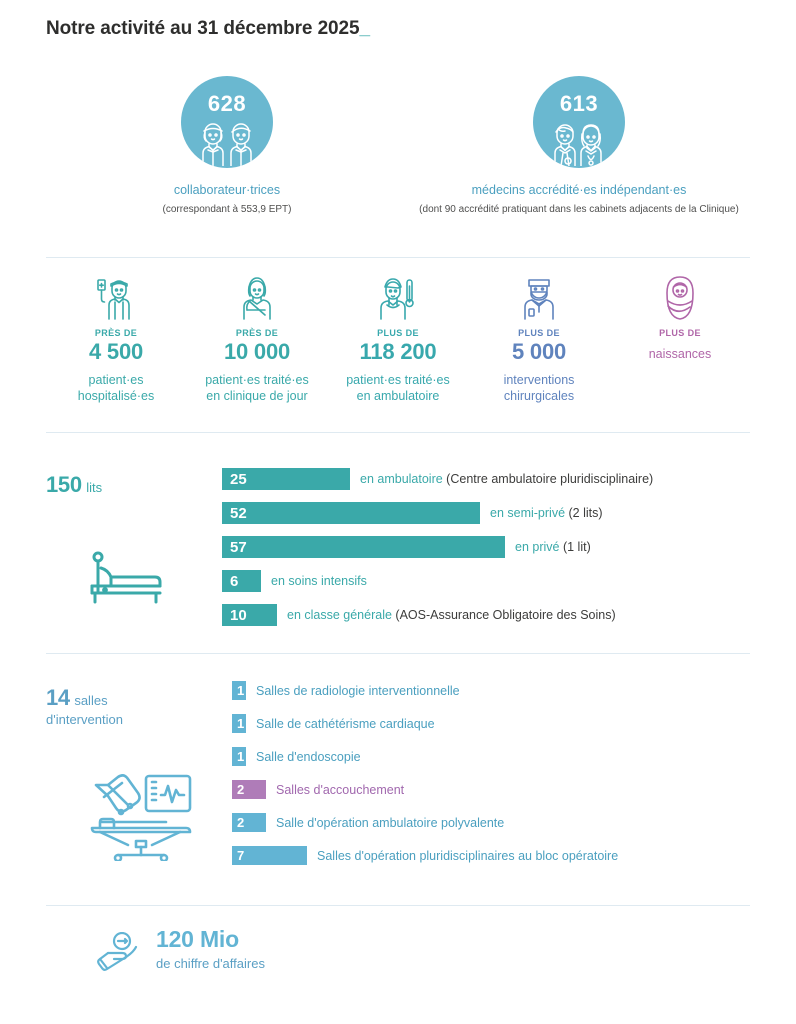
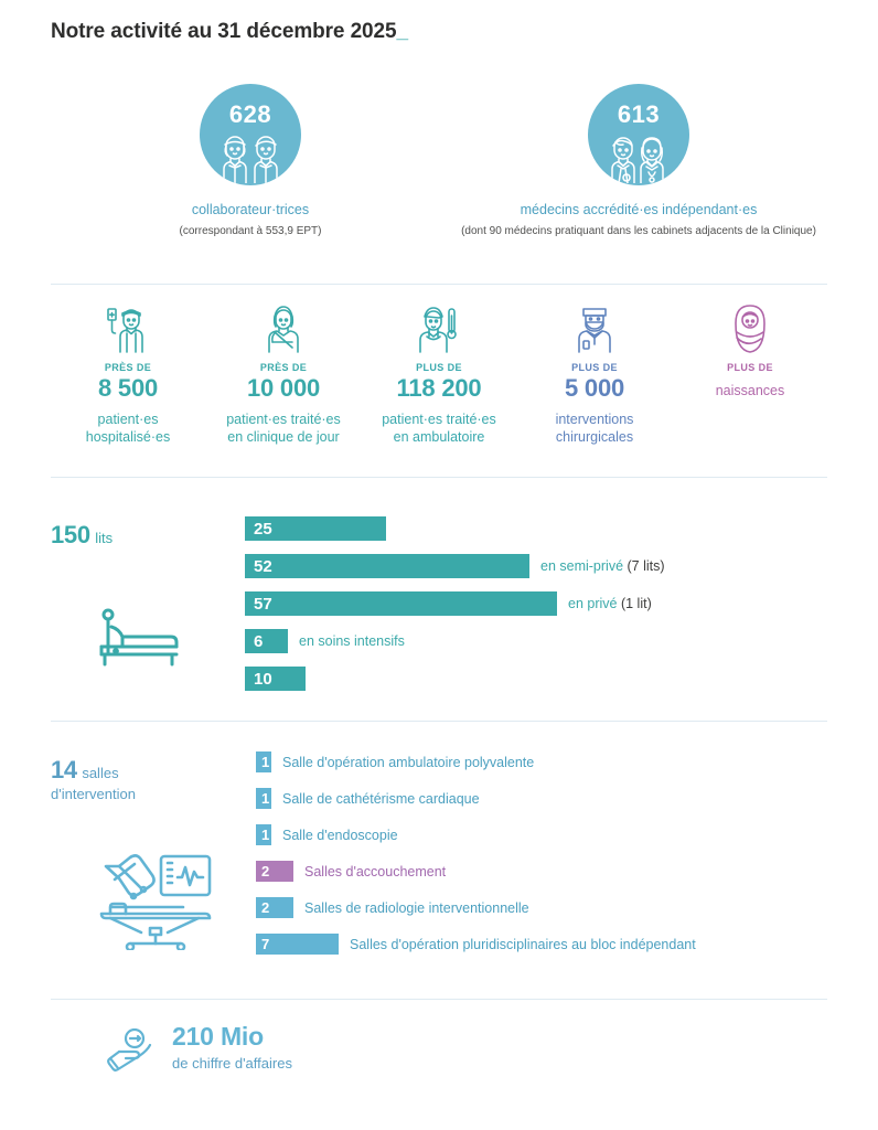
  Notre activité au 31 décembre 2025_
  628
  collaborateur·trices
  (correspondant à 553,9 EPT)
  613
  médecins accrédité·es indépendant·es
- (dont 90 accrédité pratiquant dans les cabinets adjacents de la Clinique)
+ (dont 90 médecins pratiquant dans les cabinets adjacents de la Clinique)
  PRÈS DE
- 4 500
+ 8 500
  patient·es
  hospitalisé·es
  PRÈS DE
  10 000
  patient·es traité·es
  en clinique de jour
  PLUS DE
  118 200
  patient·es traité·es
  en ambulatoire
  PLUS DE
  5 000
  interventions
  chirurgicales
  PLUS DE
  naissances
  150 lits
  25
- en ambulatoire (Centre ambulatoire pluridisciplinaire)
  52
- en semi-privé (2 lits)
+ en semi-privé (7 lits)
  57
  en privé (1 lit)
  6
  en soins intensifs
  10
- en classe générale (AOS-Assurance Obligatoire des Soins)
  14 salles
  d'intervention
  1
- Salles de radiologie interventionnelle
+ Salle d'opération ambulatoire polyvalente
  1
  Salle de cathétérisme cardiaque
  1
  Salle d'endoscopie
  2
  Salles d'accouchement
  2
- Salle d'opération ambulatoire polyvalente
+ Salles de radiologie interventionnelle
  7
- Salles d'opération pluridisciplinaires au bloc opératoire
+ Salles d'opération pluridisciplinaires au bloc indépendant
- 120 Mio
+ 210 Mio
  de chiffre d'affaires
